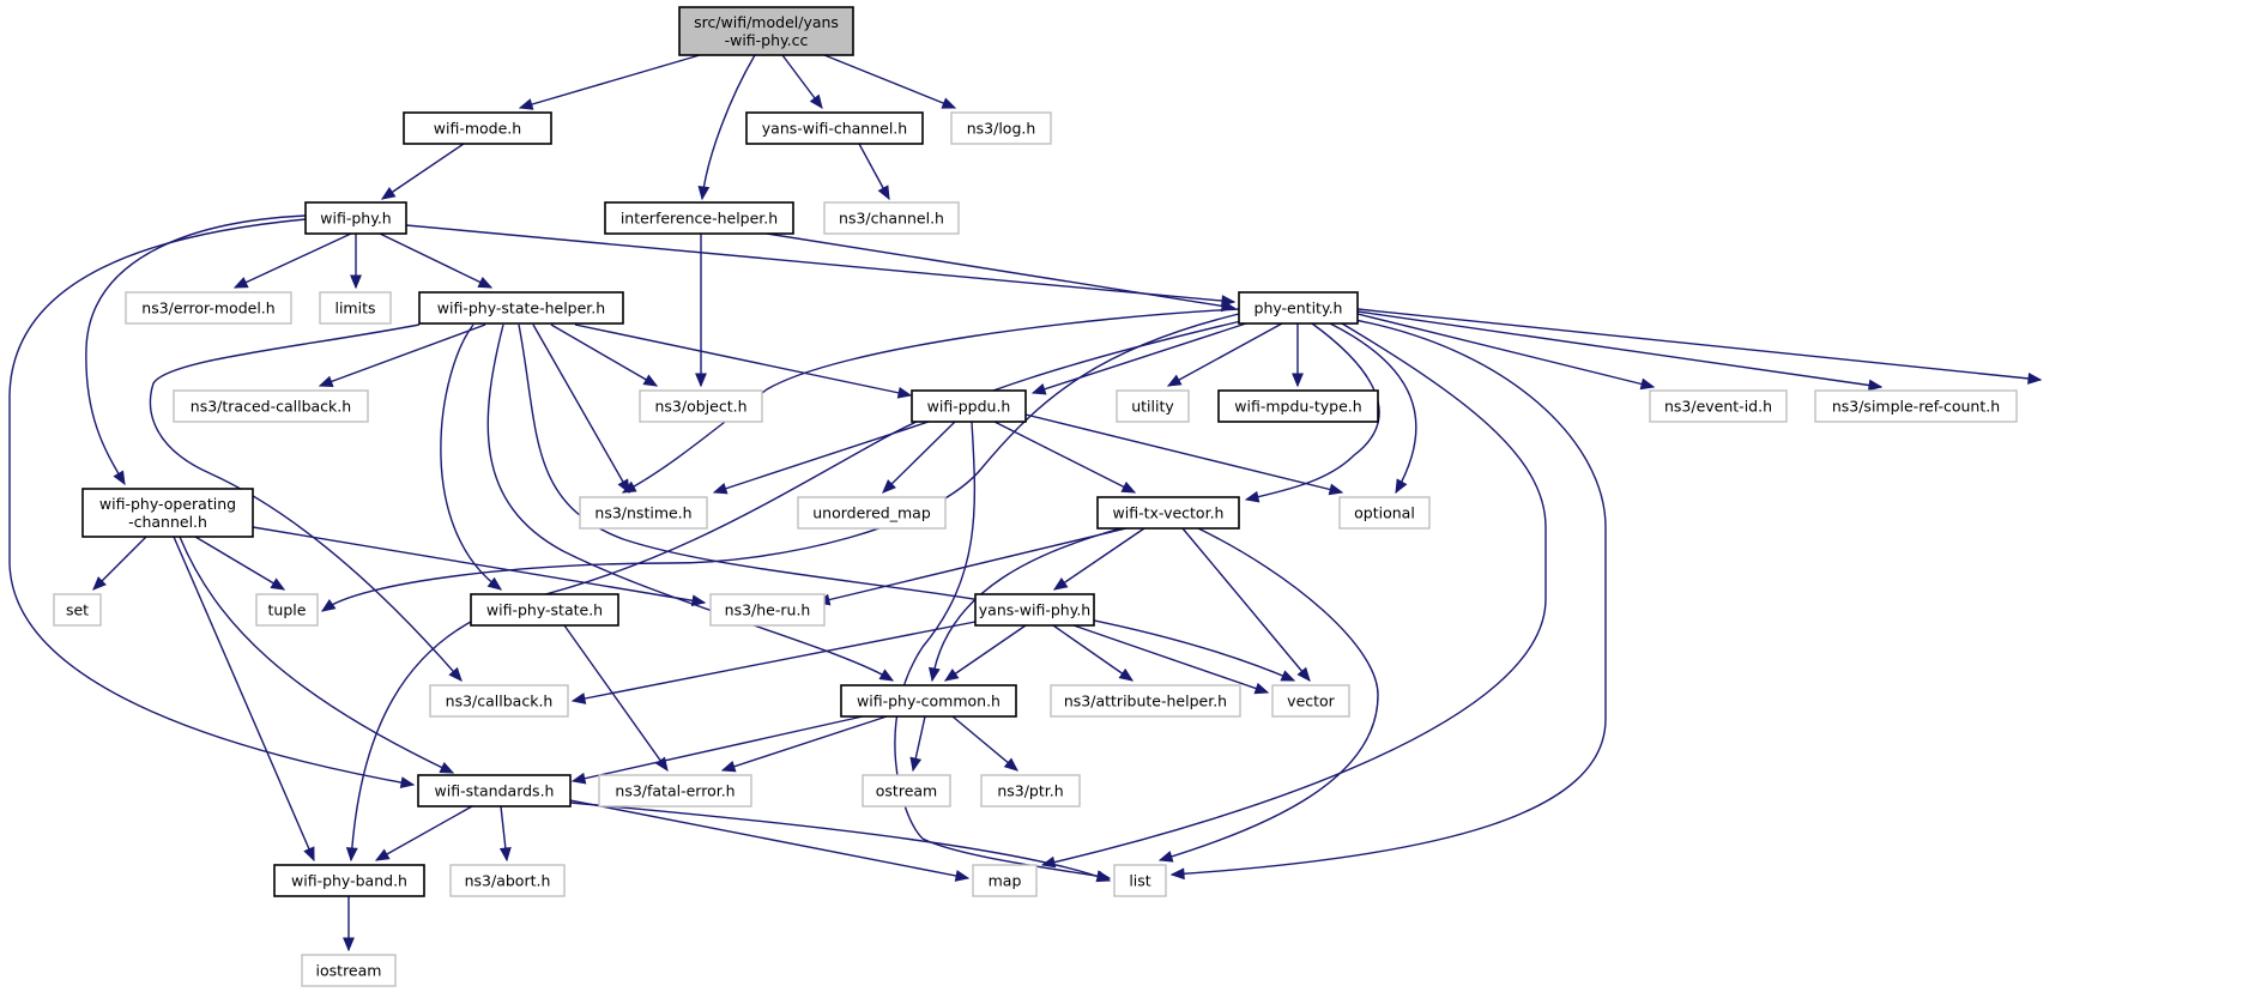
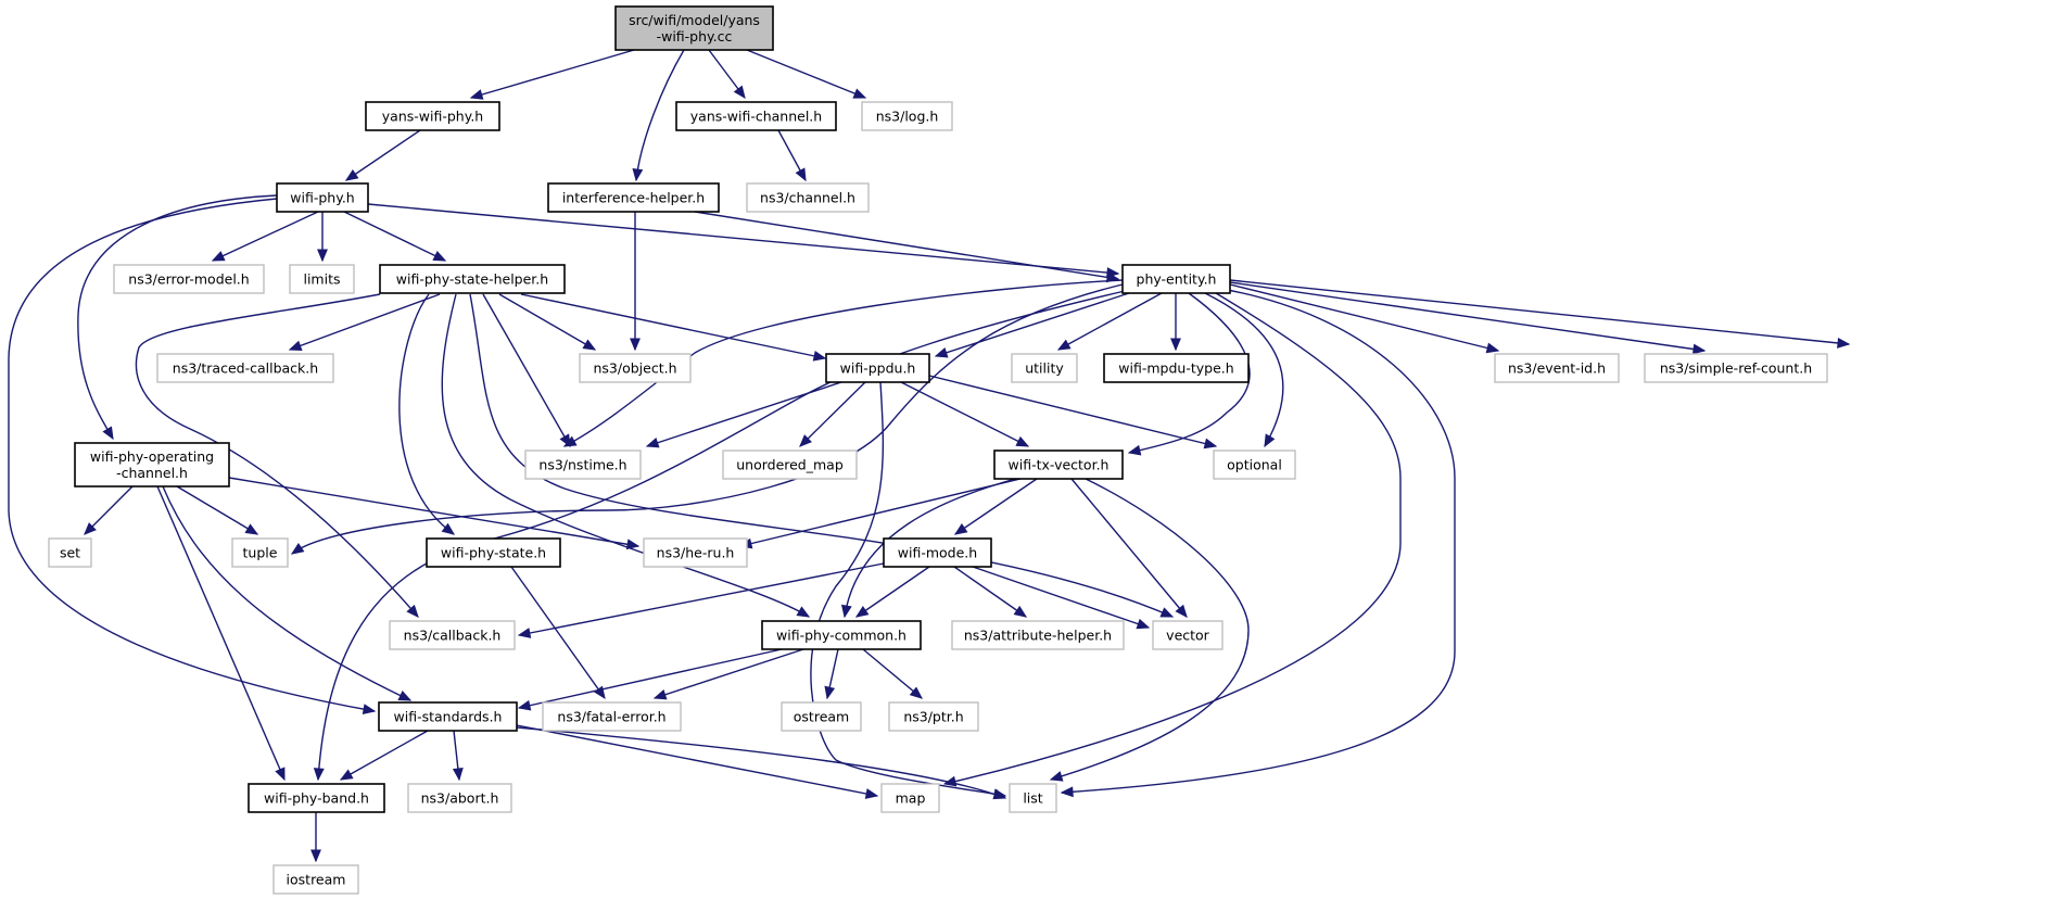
  src/wifi/model/yans
  -wifi-phy.cc
- wifi-mode.h
+ yans-wifi-phy.h
  yans-wifi-channel.h
  ns3/log.h
  wifi-phy.h
  interference-helper.h
  ns3/channel.h
  ns3/error-model.h
  limits
  wifi-phy-state-helper.h
  phy-entity.h
  ns3/traced-callback.h
  ns3/object.h
  wifi-ppdu.h
  utility
  wifi-mpdu-type.h
  ns3/event-id.h
  ns3/simple-ref-count.h
  wifi-phy-operating
  -channel.h
  ns3/nstime.h
  unordered_map
  wifi-tx-vector.h
  optional
  set
  tuple
  wifi-phy-state.h
  ns3/he-ru.h
- yans-wifi-phy.h
+ wifi-mode.h
  ns3/callback.h
  wifi-phy-common.h
  ns3/attribute-helper.h
  vector
  wifi-standards.h
  ns3/fatal-error.h
  ostream
  ns3/ptr.h
  wifi-phy-band.h
  ns3/abort.h
  map
  list
  iostream
